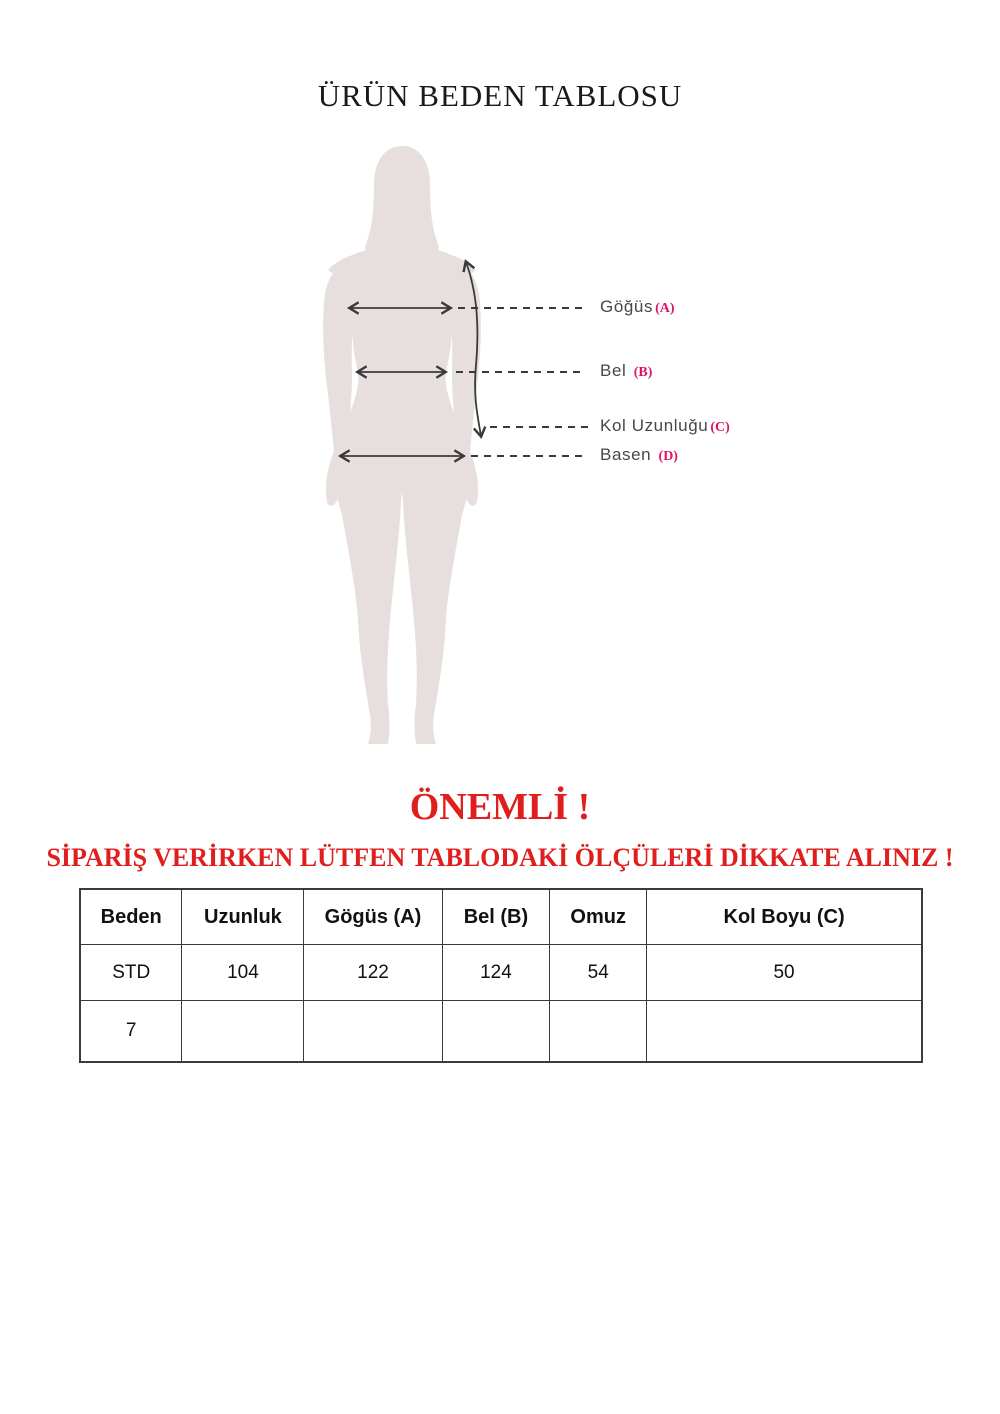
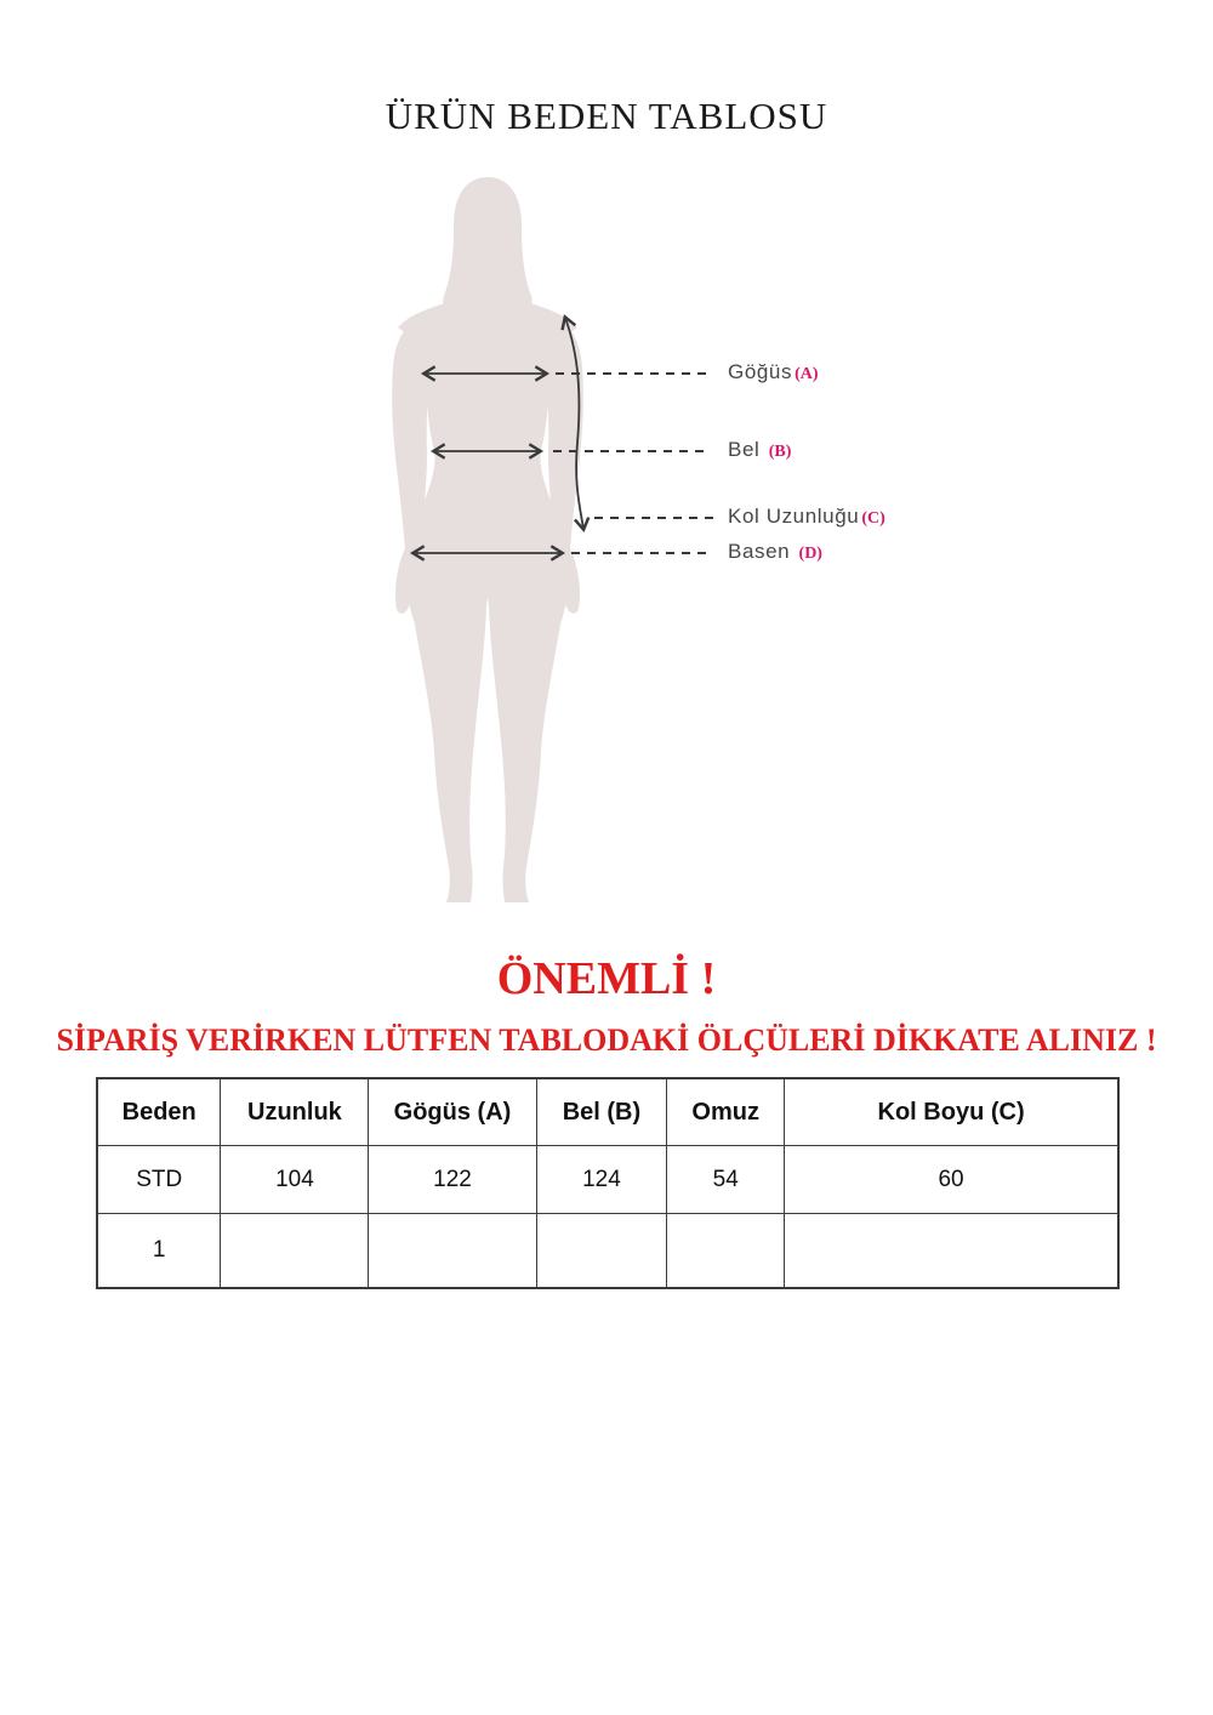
  ÜRÜN BEDEN TABLOSU
  Göğüs (A)
  Bel (B)
  Kol Uzunluğu (C)
  Basen (D)
  ÖNEMLİ !
  SİPARİŞ VERİRKEN LÜTFEN TABLODAKİ ÖLÇÜLERİ DİKKATE ALINIZ !
  Beden	Uzunluk	Gögüs (A)	Bel (B)	Omuz	Kol Boyu (C)
- STD	104	122	124	54	50
+ STD	104	122	124	54	60
- 7
+ 1
